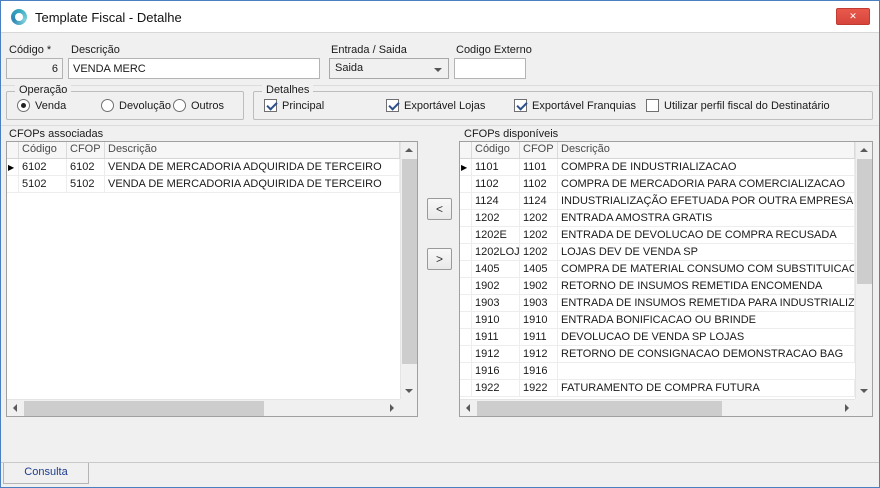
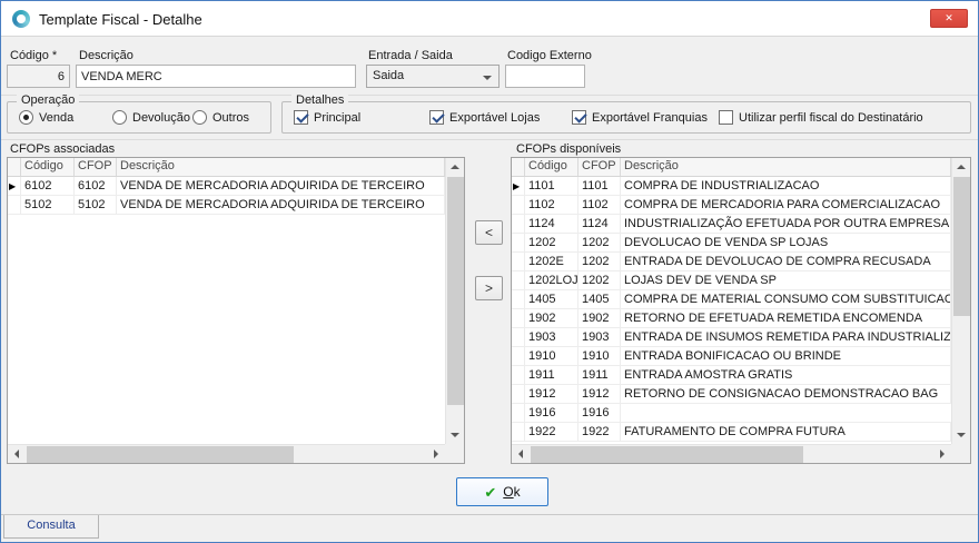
  Template Fiscal - Detalhe
  ✕
  Código *
  6
  Descrição
  VENDA MERC
  Entrada / Saida
  Saida
  Codigo Externo
  Operação
  Venda
  Devolução
  Outros
  Detalhes
  Principal
  Exportável Lojas
  Exportável Franquias
  Utilizar perfil fiscal do Destinatário
  CFOPs associadas
  Código
  CFOP
  Descrição
  ▶
  6102
  6102
  VENDA DE MERCADORIA ADQUIRIDA DE TERCEIRO
  5102
  5102
  VENDA DE MERCADORIA ADQUIRIDA DE TERCEIRO
  <
  >
  CFOPs disponíveis
  Código
  CFOP
  Descrição
  ▶
  1101
  1101
  COMPRA DE INDUSTRIALIZACAO
  1102
  1102
  COMPRA DE MERCADORIA PARA COMERCIALIZACAO
  1124
  1124
  INDUSTRIALIZAÇÃO EFETUADA POR OUTRA EMPRESA
  1202
  1202
- ENTRADA AMOSTRA GRATIS
+ DEVOLUCAO DE VENDA SP LOJAS
  1202E
  1202
  ENTRADA DE DEVOLUCAO DE COMPRA RECUSADA
  1202LOJ
  1202
  LOJAS DEV DE VENDA SP
  1405
  1405
  COMPRA DE MATERIAL CONSUMO COM SUBSTITUICAO
  1902
  1902
- RETORNO DE INSUMOS REMETIDA ENCOMENDA
+ RETORNO DE EFETUADA REMETIDA ENCOMENDA
  1903
  1903
  ENTRADA DE INSUMOS REMETIDA PARA INDUSTRIALIZ
  1910
  1910
  ENTRADA BONIFICACAO OU BRINDE
  1911
  1911
- DEVOLUCAO DE VENDA SP LOJAS
+ ENTRADA AMOSTRA GRATIS
  1912
  1912
  RETORNO DE CONSIGNACAO DEMONSTRACAO BAG
  1916
  1916
  1922
  1922
  FATURAMENTO DE COMPRA FUTURA
+ ✔
+ Ok
  Consulta
